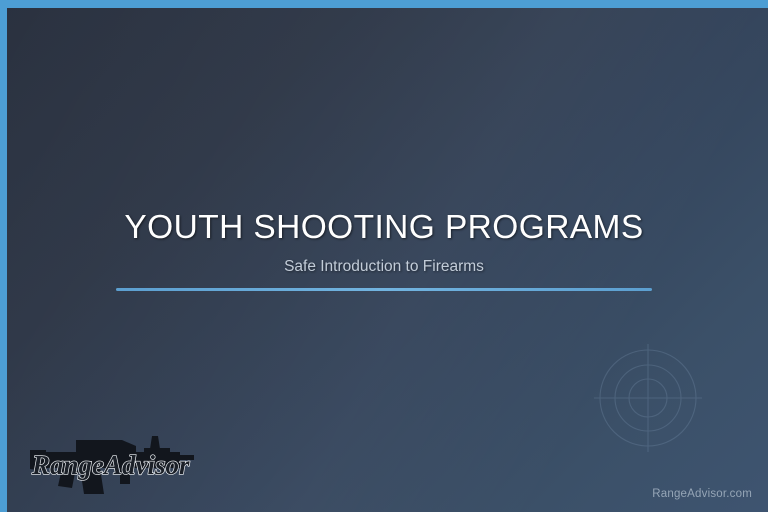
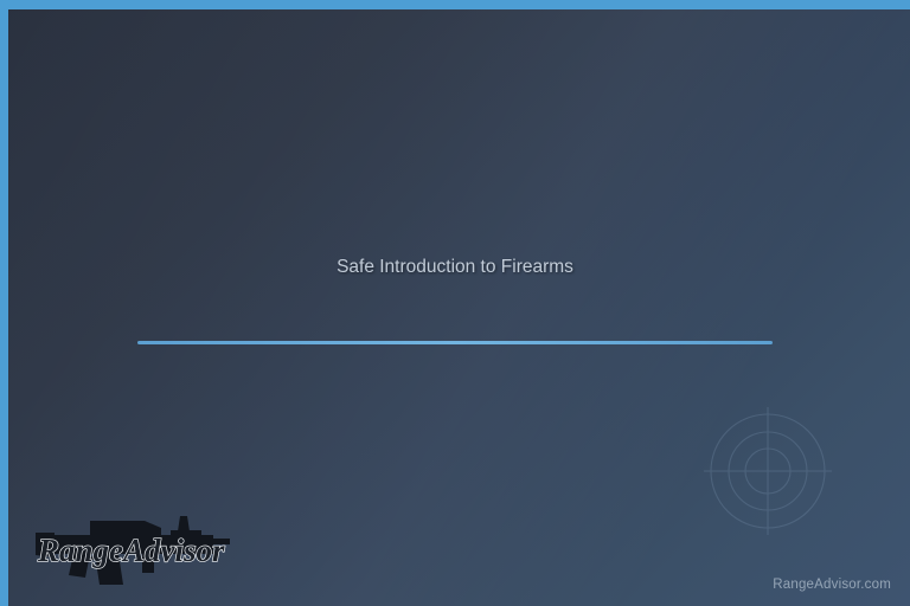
- YOUTH SHOOTING PROGRAMS
  Safe Introduction to Firearms
  RangeAdvisor
  RangeAdvisor.com
